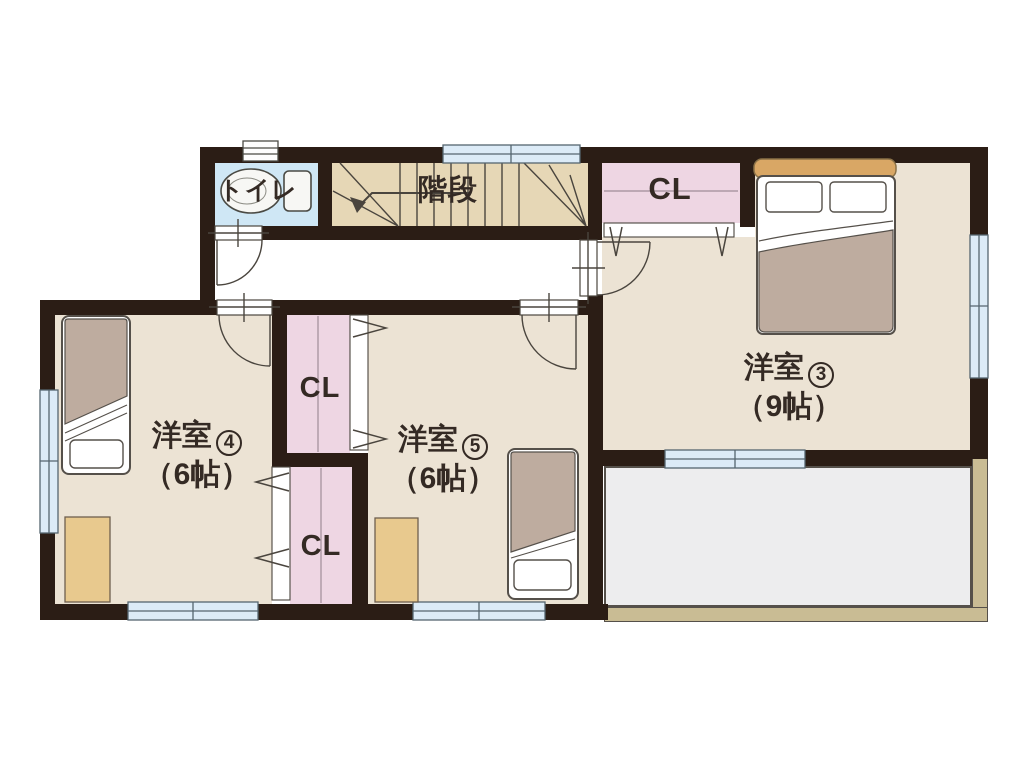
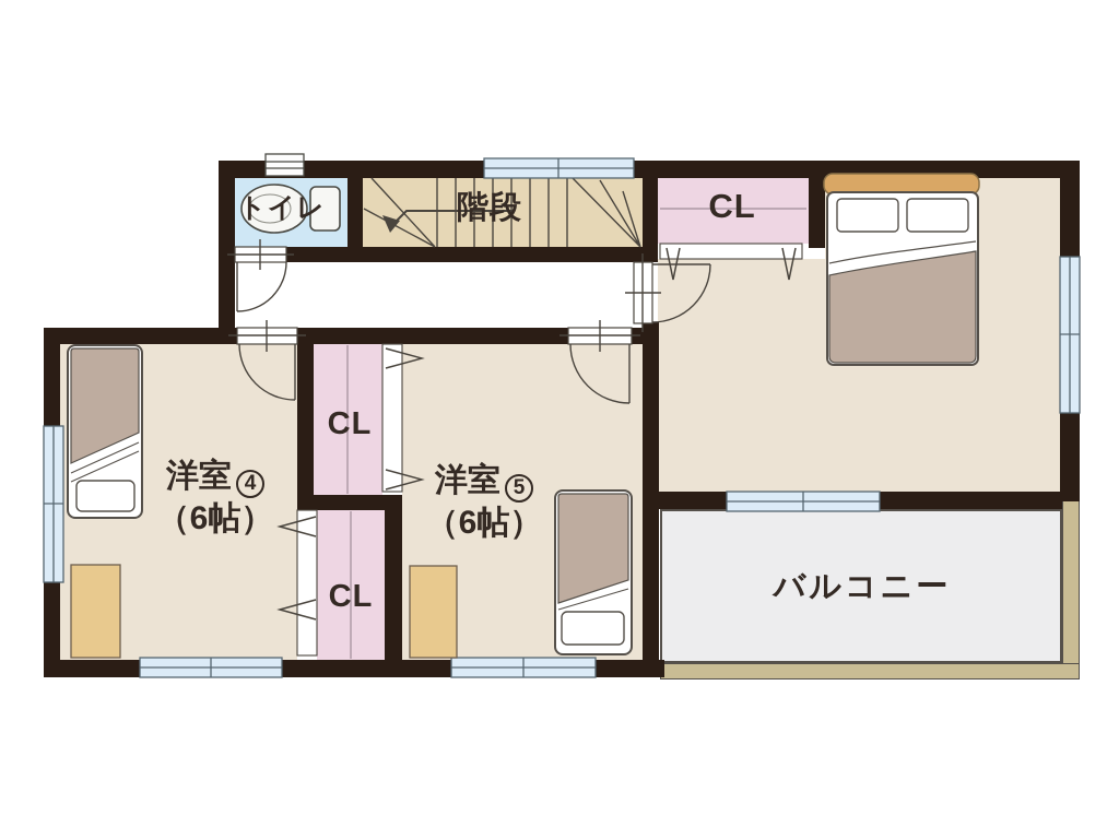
  トイレ
  階段
  CL
  CL
  CL
+ バルコニー
  洋室 4
  （6帖）
  洋室 5
  （6帖）
- 洋室 3
- （9帖）
